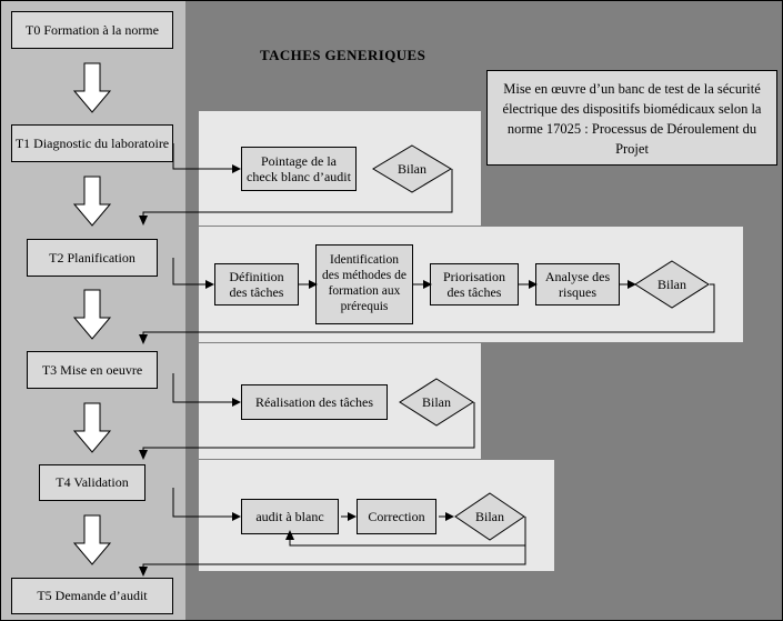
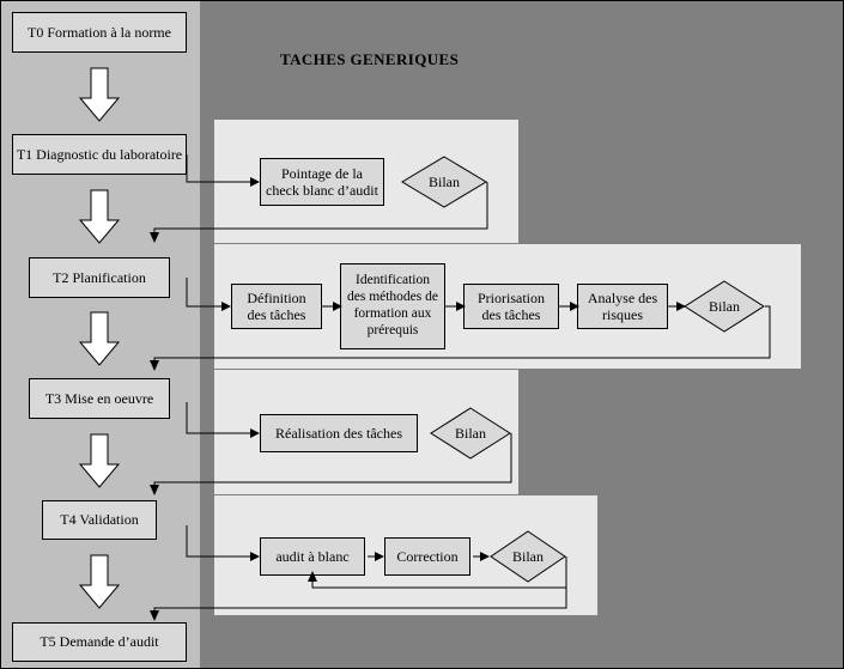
  TACHES GENERIQUES
- Mise en œuvre d’un banc de test de la sécurité électrique des dispositifs biomédicaux selon la norme 17025 : Processus de Déroulement du Projet
  T0 Formation à la norme
  T1 Diagnostic du laboratoire
  T2 Planification
  T3 Mise en oeuvre
  T4 Validation
  T5 Demande d’audit
  Pointage de la check blanc d’audit
  Bilan
  Définition des tâches
  Identification des méthodes de formation aux prérequis
  Priorisation des tâches
  Analyse des risques
  Bilan
  Réalisation des tâches
  Bilan
  audit à blanc
  Correction
  Bilan
